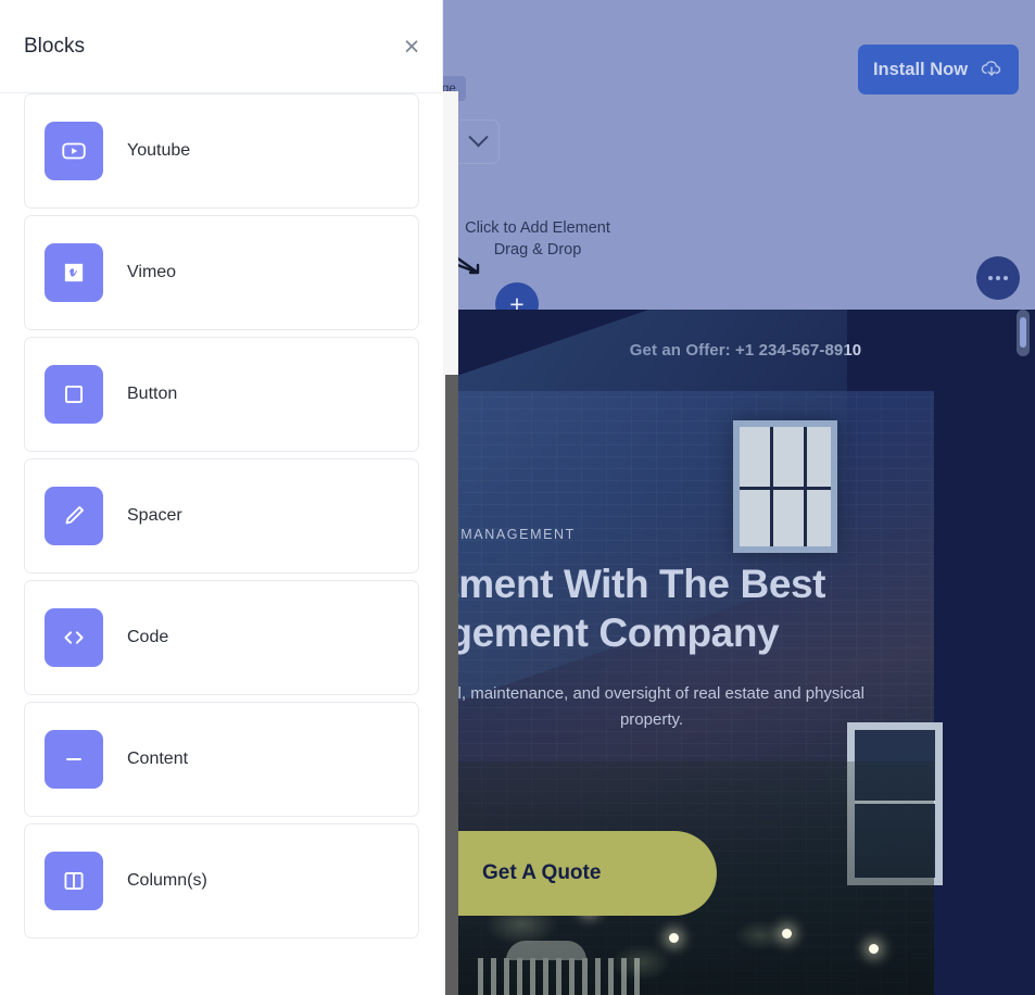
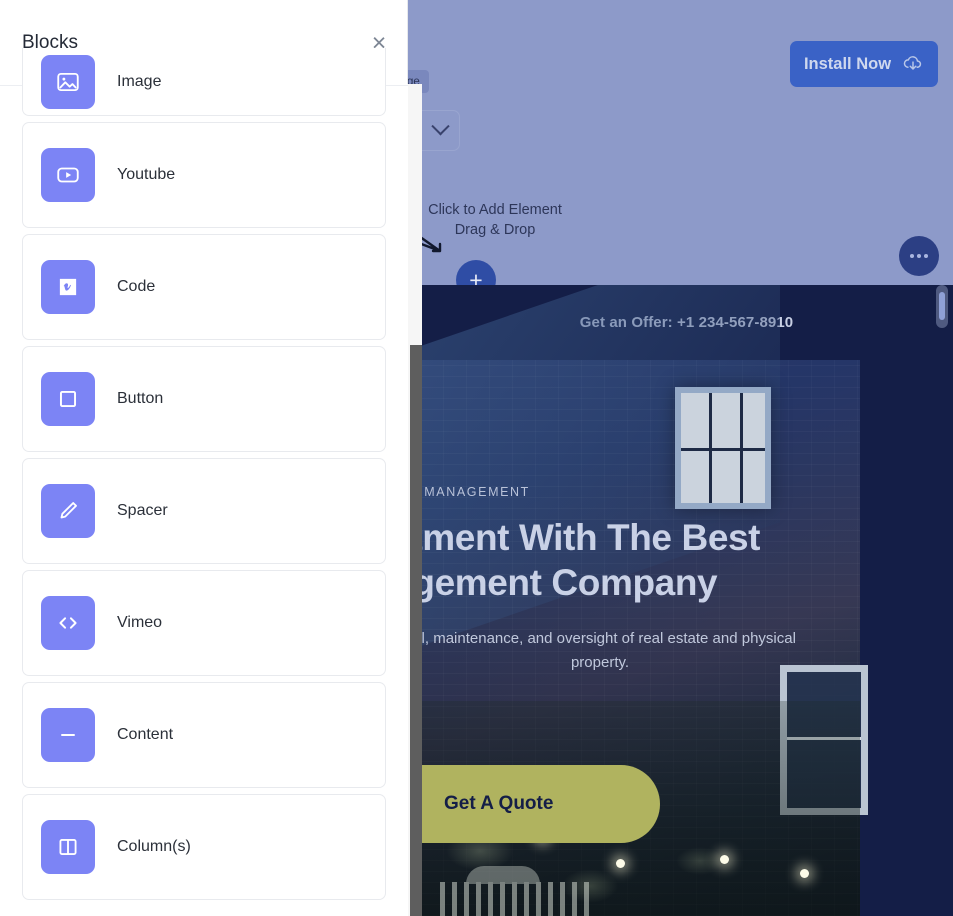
  ge
  Click to Add Element
  Drag & Drop
  +
  Install Now
  ment With The Best
  gement Company
  l, maintenance, and oversight of real estate and physical
  property.
  Get A Quote
  Blocks
  ×
+ Image
  Youtube
- Vimeo
+ Code
  Button
  Spacer
- Code
+ Vimeo
  Content
  Column(s)
